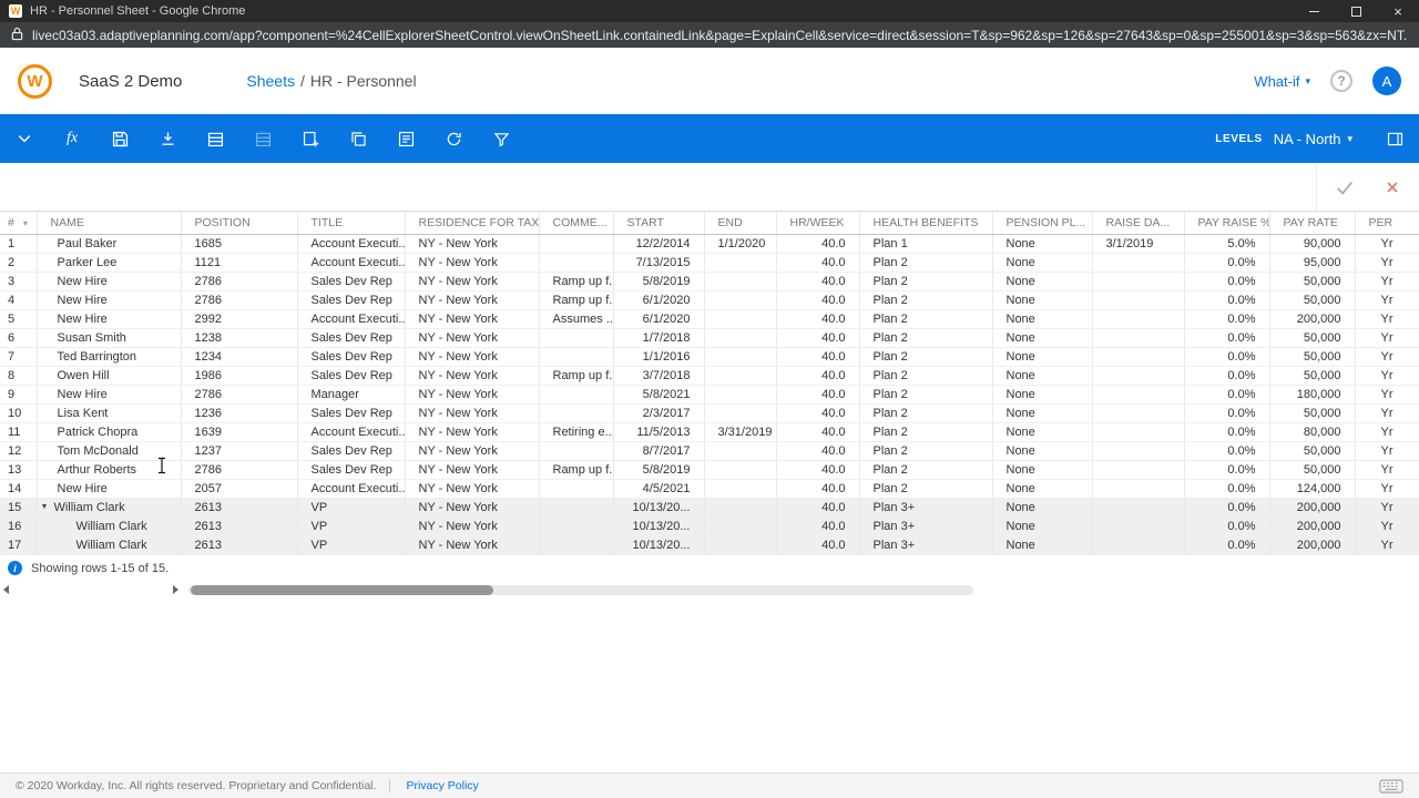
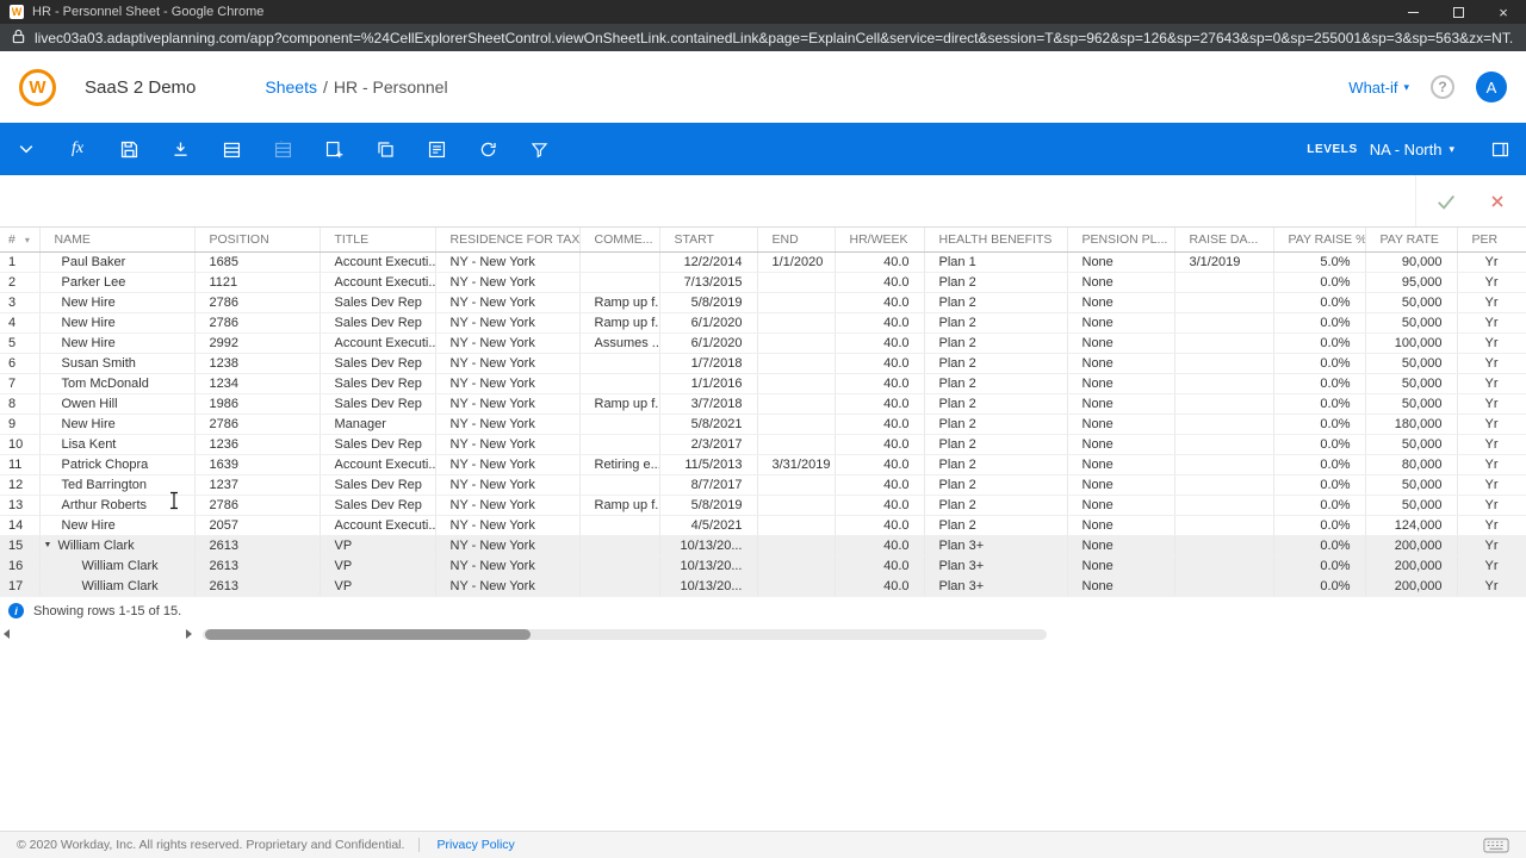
  W
  HR - Personnel Sheet - Google Chrome
  ×
  livec03a03.adaptiveplanning.com/app?component=%24CellExplorerSheetControl.viewOnSheetLink.containedLink&page=ExplainCell&service=direct&session=T&sp=962&sp=126&sp=27643&sp=0&sp=255001&sp=3&sp=563&zx=NT.
  W
  SaaS 2 Demo
  Sheets
  /
  HR - Personnel
  What-if
  ▾
  ?
  A
  fx
  LEVELS
  NA - North
  ▾
  # ▾	NAME	POSITION	TITLE	RESIDENCE FOR TAX	COMME...	START	END	HR/WEEK	HEALTH BENEFITS	PENSION PL...	RAISE DA...	PAY RAISE %	PAY RATE	PER
  1	Paul Baker	1685	Account Executi..	NY - New York		12/2/2014	1/1/2020	40.0	Plan 1	None	3/1/2019	5.0%	90,000	Yr
  2	Parker Lee	1121	Account Executi..	NY - New York		7/13/2015		40.0	Plan 2	None		0.0%	95,000	Yr
  3	New Hire	2786	Sales Dev Rep	NY - New York	Ramp up f.	5/8/2019		40.0	Plan 2	None		0.0%	50,000	Yr
  4	New Hire	2786	Sales Dev Rep	NY - New York	Ramp up f.	6/1/2020		40.0	Plan 2	None		0.0%	50,000	Yr
- 5	New Hire	2992	Account Executi..	NY - New York	Assumes ..	6/1/2020		40.0	Plan 2	None		0.0%	200,000	Yr
+ 5	New Hire	2992	Account Executi..	NY - New York	Assumes ..	6/1/2020		40.0	Plan 2	None		0.0%	100,000	Yr
  6	Susan Smith	1238	Sales Dev Rep	NY - New York		1/7/2018		40.0	Plan 2	None		0.0%	50,000	Yr
- 7	Ted Barrington	1234	Sales Dev Rep	NY - New York		1/1/2016		40.0	Plan 2	None		0.0%	50,000	Yr
+ 7	Tom McDonald	1234	Sales Dev Rep	NY - New York		1/1/2016		40.0	Plan 2	None		0.0%	50,000	Yr
  8	Owen Hill	1986	Sales Dev Rep	NY - New York	Ramp up f.	3/7/2018		40.0	Plan 2	None		0.0%	50,000	Yr
  9	New Hire	2786	Manager	NY - New York		5/8/2021		40.0	Plan 2	None		0.0%	180,000	Yr
  10	Lisa Kent	1236	Sales Dev Rep	NY - New York		2/3/2017		40.0	Plan 2	None		0.0%	50,000	Yr
  11	Patrick Chopra	1639	Account Executi..	NY - New York	Retiring e..	11/5/2013	3/31/2019	40.0	Plan 2	None		0.0%	80,000	Yr
- 12	Tom McDonald	1237	Sales Dev Rep	NY - New York		8/7/2017		40.0	Plan 2	None		0.0%	50,000	Yr
+ 12	Ted Barrington	1237	Sales Dev Rep	NY - New York		8/7/2017		40.0	Plan 2	None		0.0%	50,000	Yr
  13	Arthur Roberts	2786	Sales Dev Rep	NY - New York	Ramp up f.	5/8/2019		40.0	Plan 2	None		0.0%	50,000	Yr
  14	New Hire	2057	Account Executi..	NY - New York		4/5/2021		40.0	Plan 2	None		0.0%	124,000	Yr
  15	William Clark	2613	VP	NY - New York		10/13/20...		40.0	Plan 3+	None		0.0%	200,000	Yr
  16	William Clark	2613	VP	NY - New York		10/13/20...		40.0	Plan 3+	None		0.0%	200,000	Yr
  17	William Clark	2613	VP	NY - New York		10/13/20...		40.0	Plan 3+	None		0.0%	200,000	Yr
  i
  Showing rows 1-15 of 15.
  © 2020 Workday, Inc. All rights reserved. Proprietary and Confidential.
  Privacy Policy
